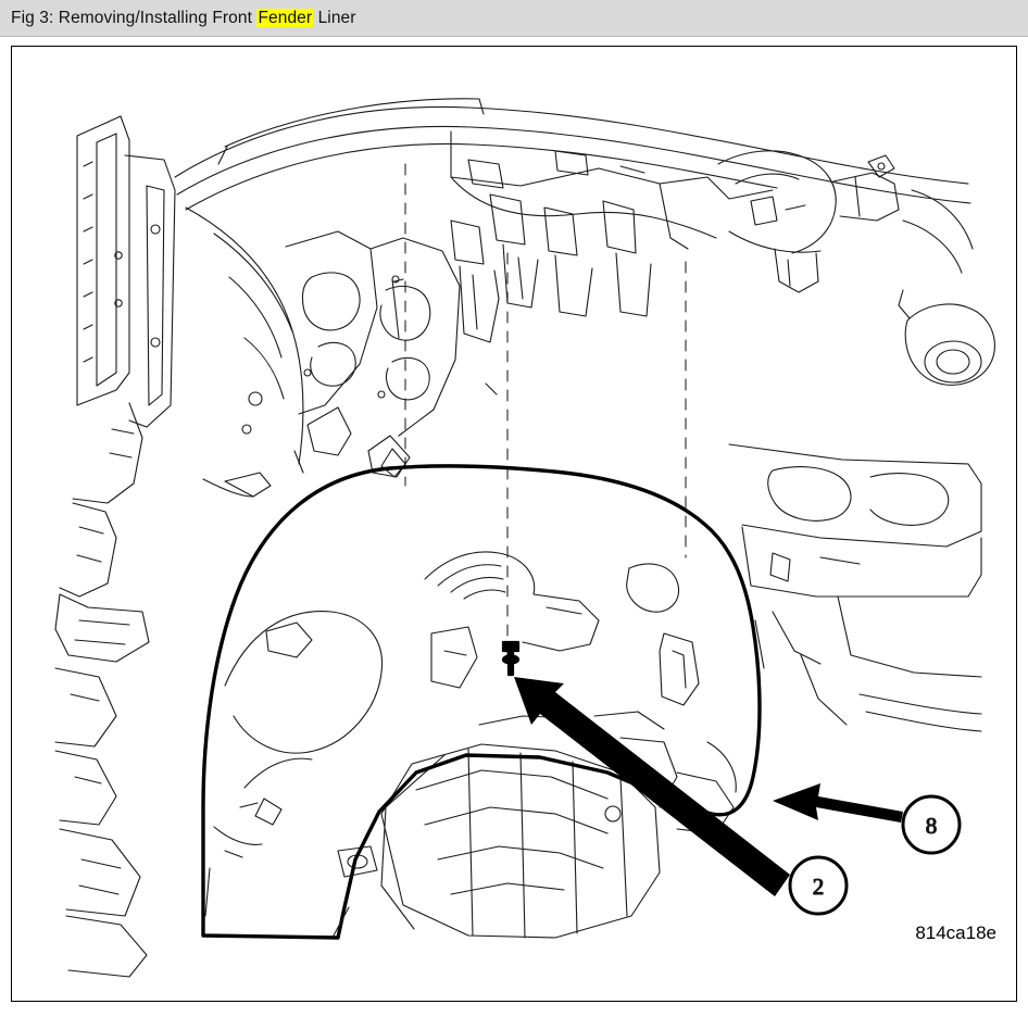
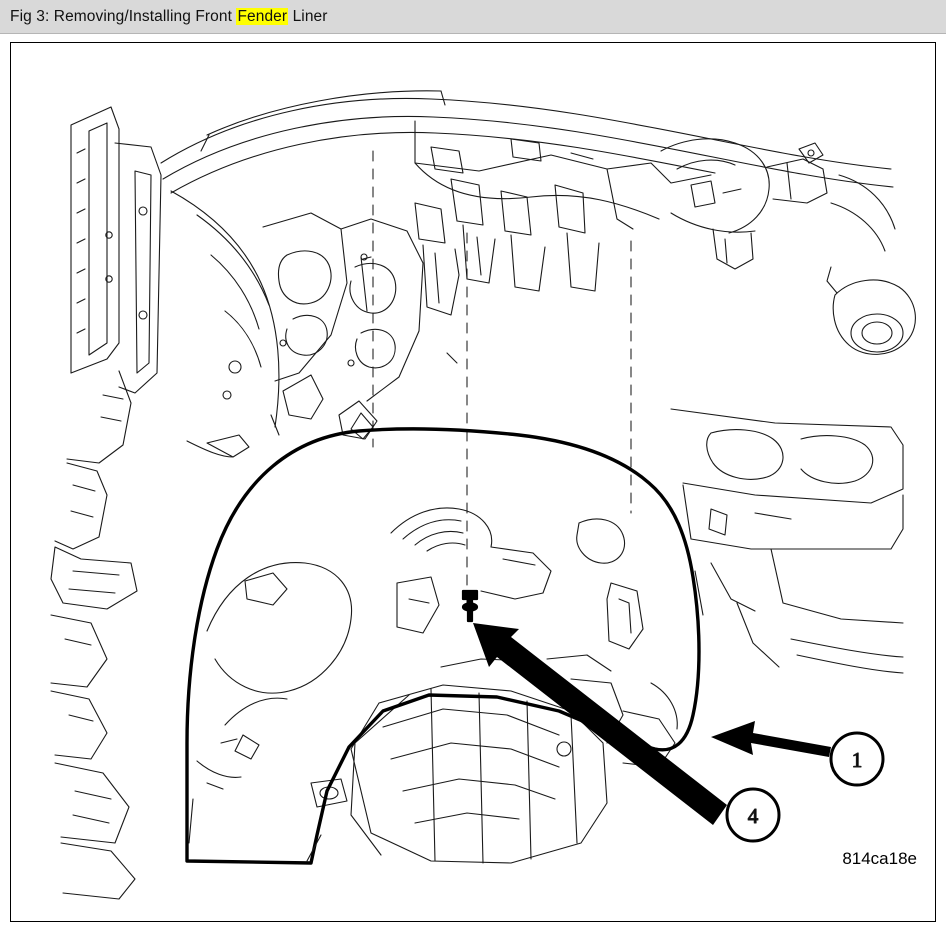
  Fig 3: Removing/Installing Front Fender Liner
- 8
+ 1
- 2
+ 4
  814ca18e
